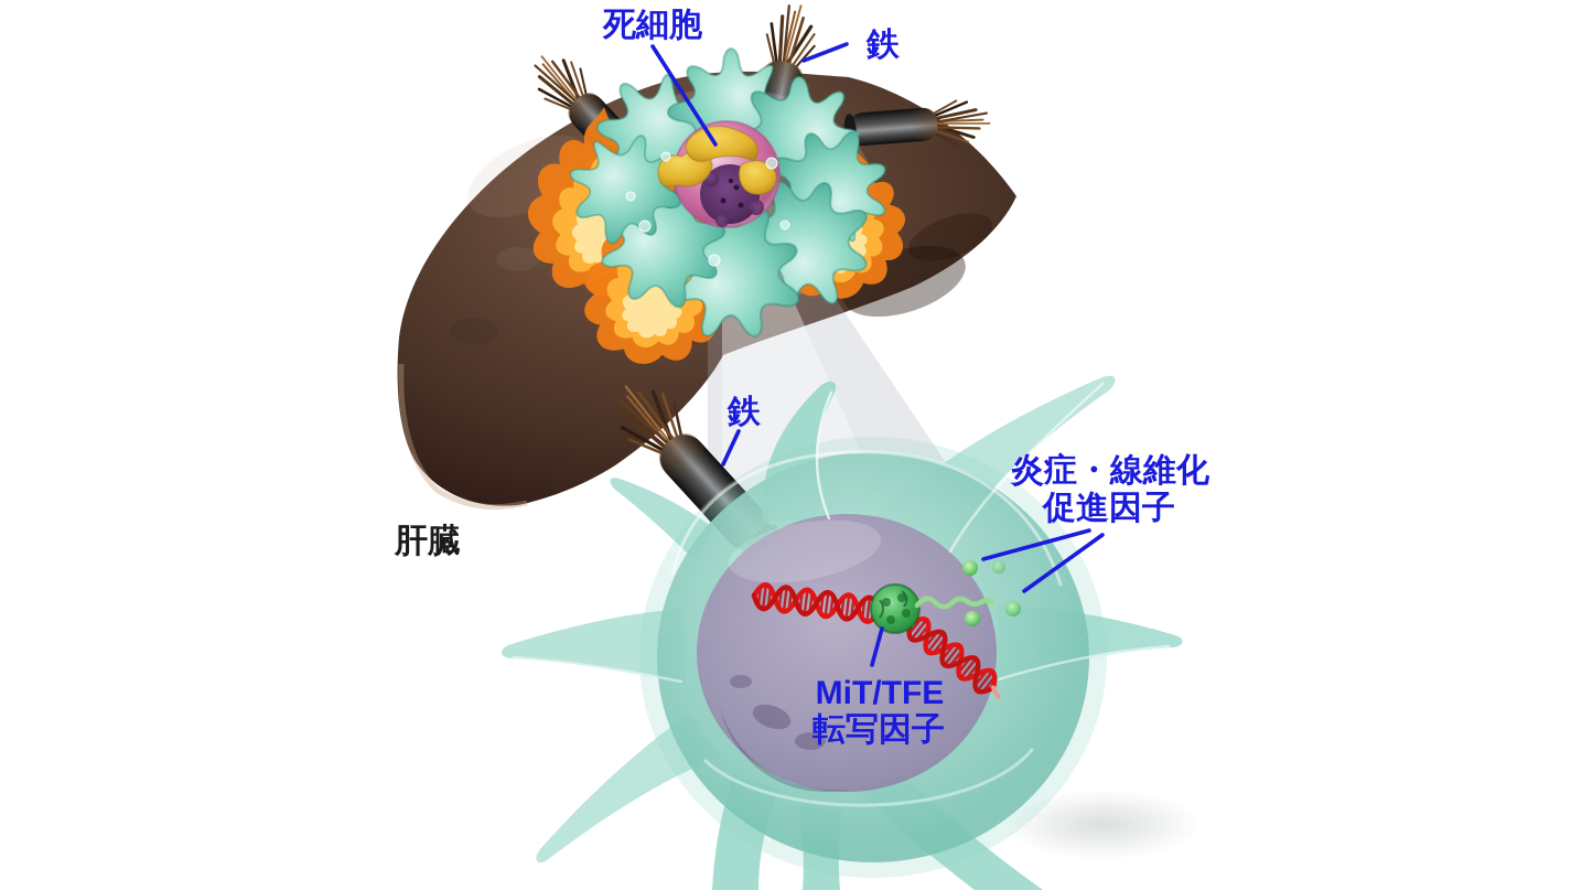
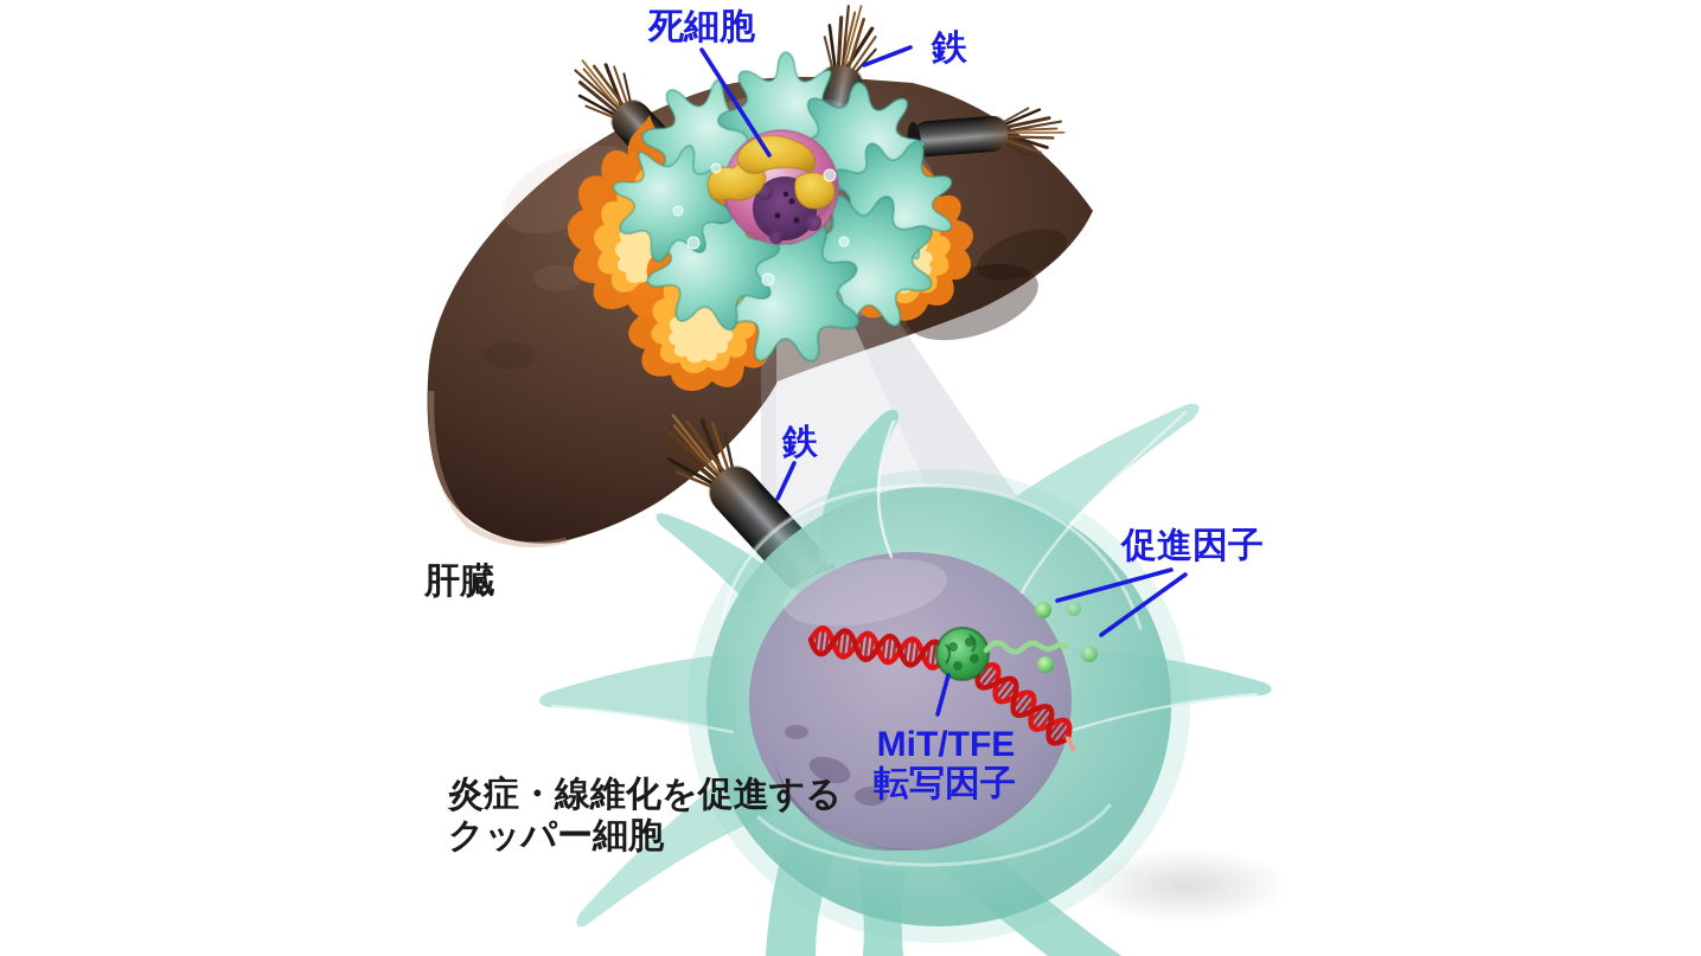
  死細胞
  鉄
  鉄
  肝臓
- 炎症・線維化
  促進因子
  MiT/TFE
  転写因子
+ 炎症・線維化を促進する
+ クッパー細胞
